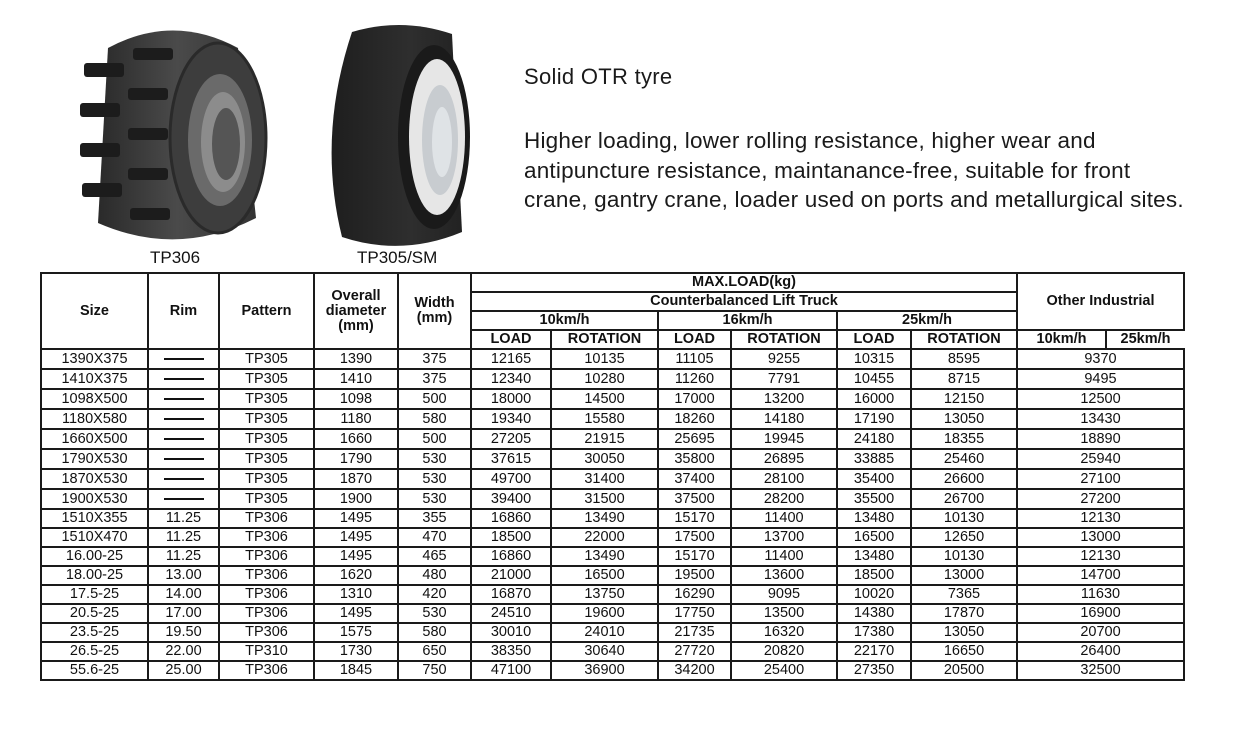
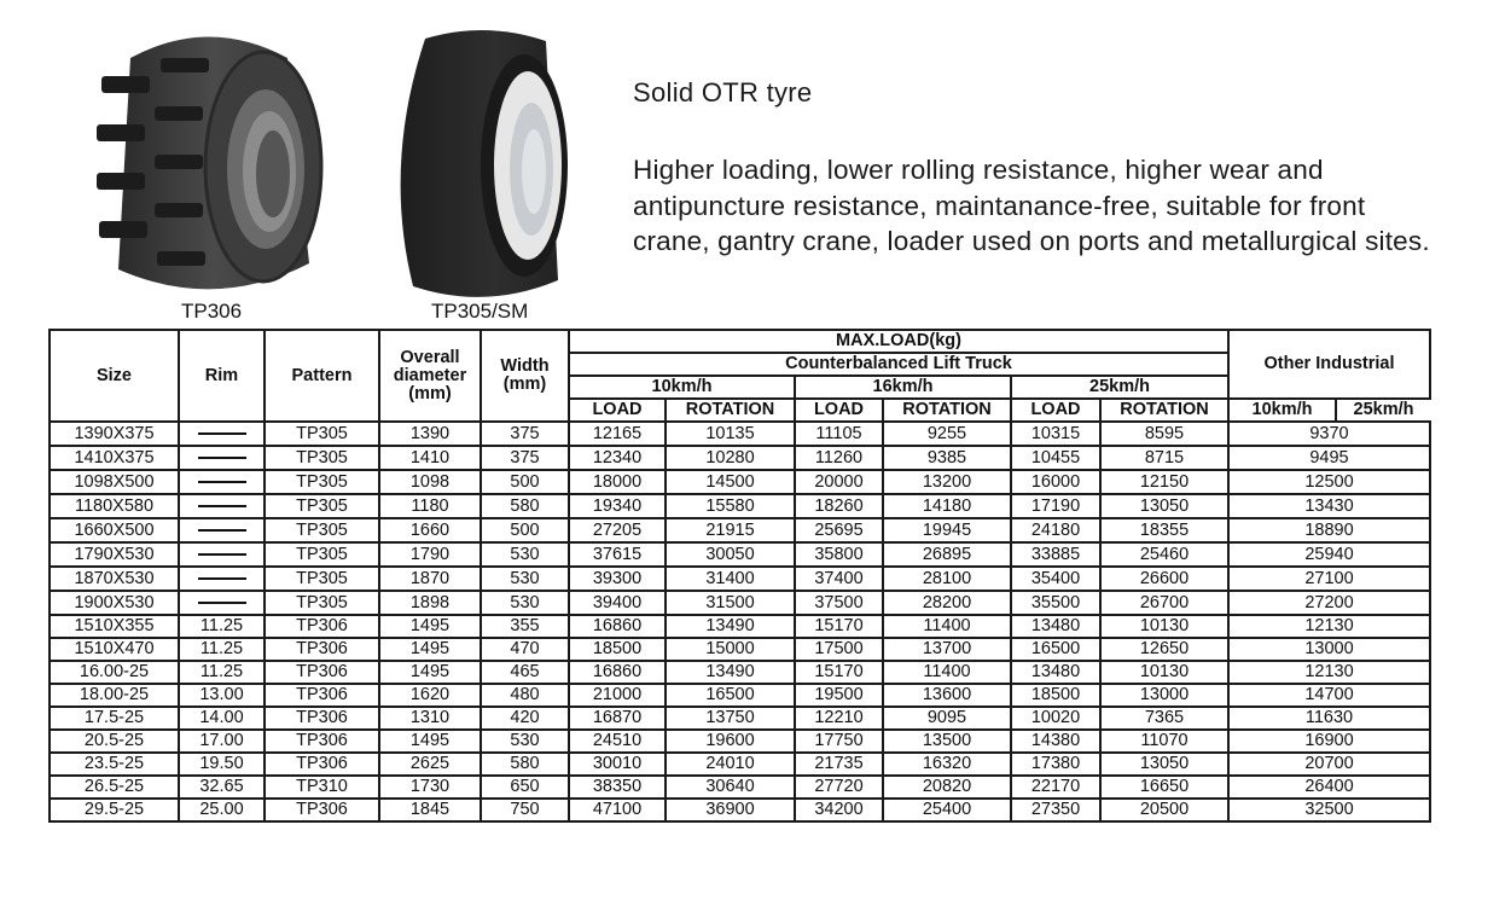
  TP306
  TP305/SM
  Solid OTR tyre
  Higher loading, lower rolling resistance, higher wear and antipuncture resistance, maintanance-free, suitable for front crane, gantry crane, loader used on ports and metallurgical sites.
  Size	Rim	Pattern	Overall diameter (mm)	Width (mm)	MAX.LOAD(kg)	Other Industrial
  Counterbalanced Lift Truck
  10km/h	16km/h	25km/h
  LOAD	ROTATION	LOAD	ROTATION	LOAD	ROTATION	10km/h	25km/h
  1390X375		TP305	1390	375	12165	10135	11105	9255	10315	8595	9370
- 1410X375		TP305	1410	375	12340	10280	11260	7791	10455	8715	9495
+ 1410X375		TP305	1410	375	12340	10280	11260	9385	10455	8715	9495
- 1098X500		TP305	1098	500	18000	14500	17000	13200	16000	12150	12500
+ 1098X500		TP305	1098	500	18000	14500	20000	13200	16000	12150	12500
  1180X580		TP305	1180	580	19340	15580	18260	14180	17190	13050	13430
  1660X500		TP305	1660	500	27205	21915	25695	19945	24180	18355	18890
  1790X530		TP305	1790	530	37615	30050	35800	26895	33885	25460	25940
- 1870X530		TP305	1870	530	49700	31400	37400	28100	35400	26600	27100
+ 1870X530		TP305	1870	530	39300	31400	37400	28100	35400	26600	27100
- 1900X530		TP305	1900	530	39400	31500	37500	28200	35500	26700	27200
+ 1900X530		TP305	1898	530	39400	31500	37500	28200	35500	26700	27200
  1510X355	11.25	TP306	1495	355	16860	13490	15170	11400	13480	10130	12130
- 1510X470	11.25	TP306	1495	470	18500	22000	17500	13700	16500	12650	13000
+ 1510X470	11.25	TP306	1495	470	18500	15000	17500	13700	16500	12650	13000
  16.00-25	11.25	TP306	1495	465	16860	13490	15170	11400	13480	10130	12130
  18.00-25	13.00	TP306	1620	480	21000	16500	19500	13600	18500	13000	14700
- 17.5-25	14.00	TP306	1310	420	16870	13750	16290	9095	10020	7365	11630
+ 17.5-25	14.00	TP306	1310	420	16870	13750	12210	9095	10020	7365	11630
- 20.5-25	17.00	TP306	1495	530	24510	19600	17750	13500	14380	17870	16900
+ 20.5-25	17.00	TP306	1495	530	24510	19600	17750	13500	14380	11070	16900
- 23.5-25	19.50	TP306	1575	580	30010	24010	21735	16320	17380	13050	20700
+ 23.5-25	19.50	TP306	2625	580	30010	24010	21735	16320	17380	13050	20700
- 26.5-25	22.00	TP310	1730	650	38350	30640	27720	20820	22170	16650	26400
+ 26.5-25	32.65	TP310	1730	650	38350	30640	27720	20820	22170	16650	26400
- 55.6-25	25.00	TP306	1845	750	47100	36900	34200	25400	27350	20500	32500
+ 29.5-25	25.00	TP306	1845	750	47100	36900	34200	25400	27350	20500	32500
